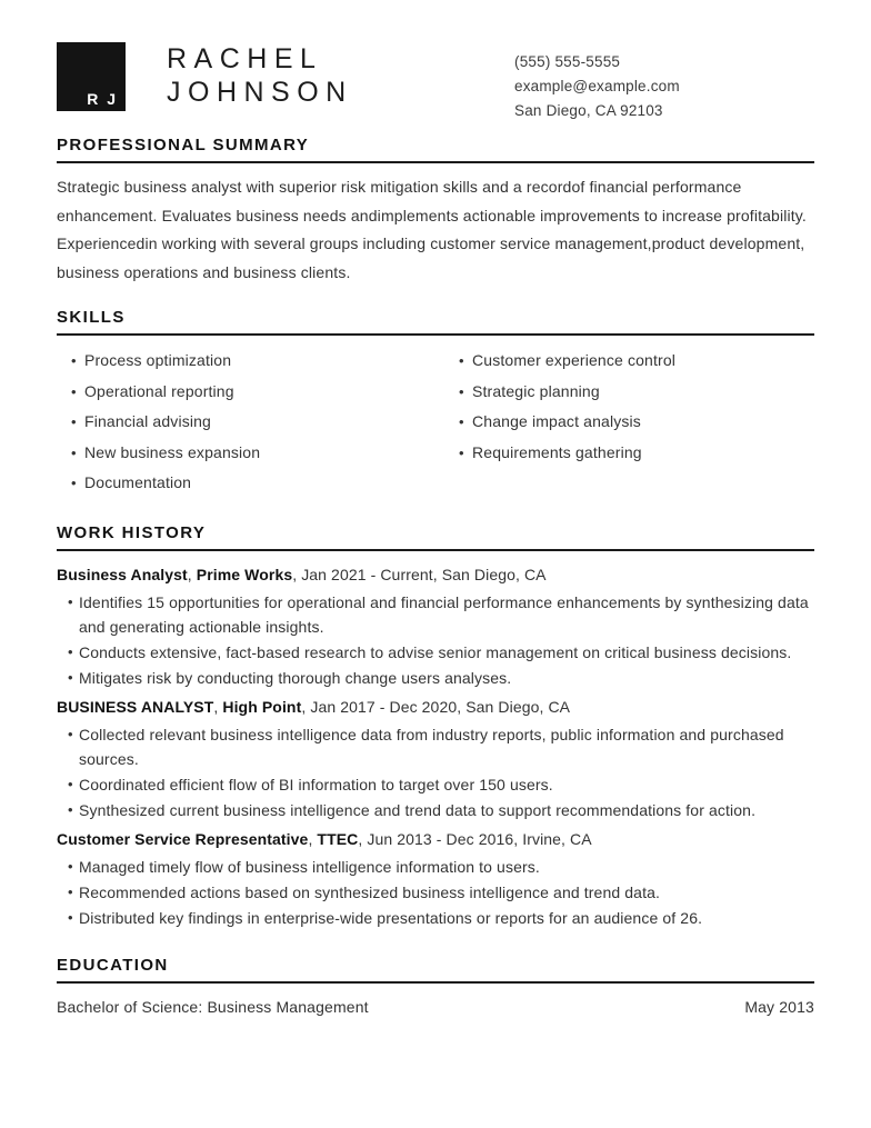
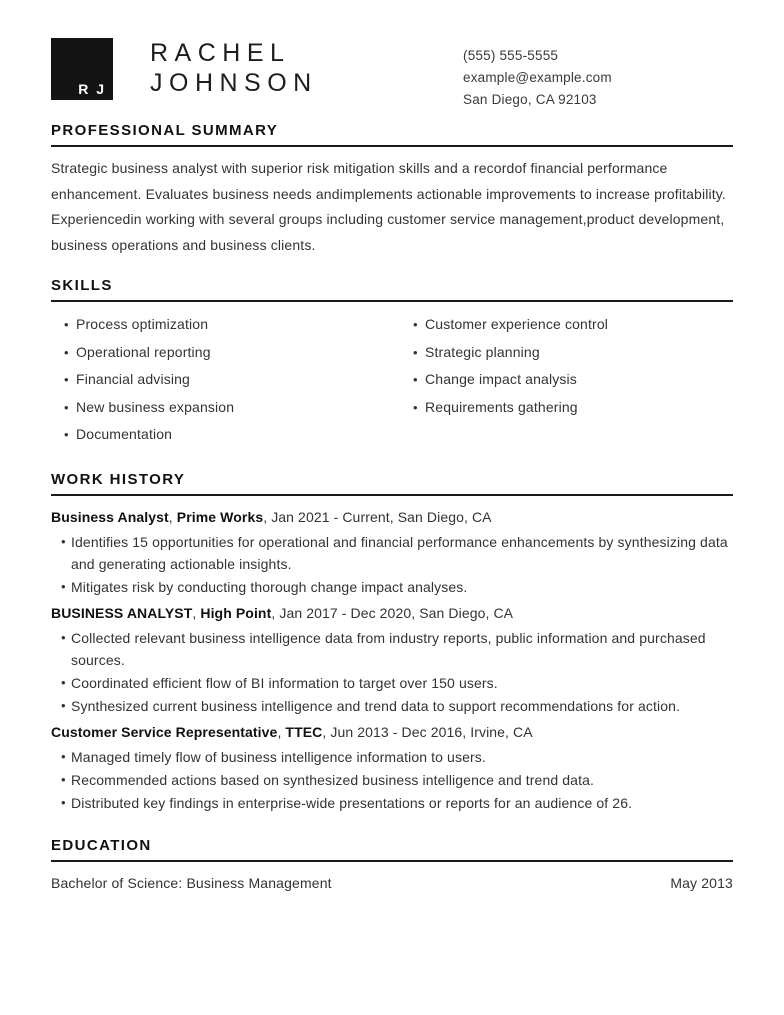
  R J
  RACHEL
  JOHNSON
  (555) 555-5555
  example@example.com
  San Diego, CA 92103
  PROFESSIONAL SUMMARY
  Strategic business analyst with superior risk mitigation skills and a recordof financial performance enhancement. Evaluates business needs andimplements actionable improvements to increase profitability. Experiencedin working with several groups including customer service management,product development, business operations and business clients.
  SKILLS
  Process optimization
  Operational reporting
  Financial advising
  New business expansion
  Documentation
  Customer experience control
  Strategic planning
  Change impact analysis
  Requirements gathering
  WORK HISTORY
  Business Analyst, Prime Works, Jan 2021 - Current, San Diego, CA
  Identifies 15 opportunities for operational and financial performance enhancements by synthesizing data and generating actionable insights.
- Conducts extensive, fact-based research to advise senior management on critical business decisions.
- Mitigates risk by conducting thorough change users analyses.
+ Mitigates risk by conducting thorough change impact analyses.
  BUSINESS ANALYST, High Point, Jan 2017 - Dec 2020, San Diego, CA
  Collected relevant business intelligence data from industry reports, public information and purchased sources.
  Coordinated efficient flow of BI information to target over 150 users.
  Synthesized current business intelligence and trend data to support recommendations for action.
  Customer Service Representative, TTEC, Jun 2013 - Dec 2016, Irvine, CA
  Managed timely flow of business intelligence information to users.
  Recommended actions based on synthesized business intelligence and trend data.
  Distributed key findings in enterprise-wide presentations or reports for an audience of 26.
  EDUCATION
  Bachelor of Science: Business Management
  May 2013
